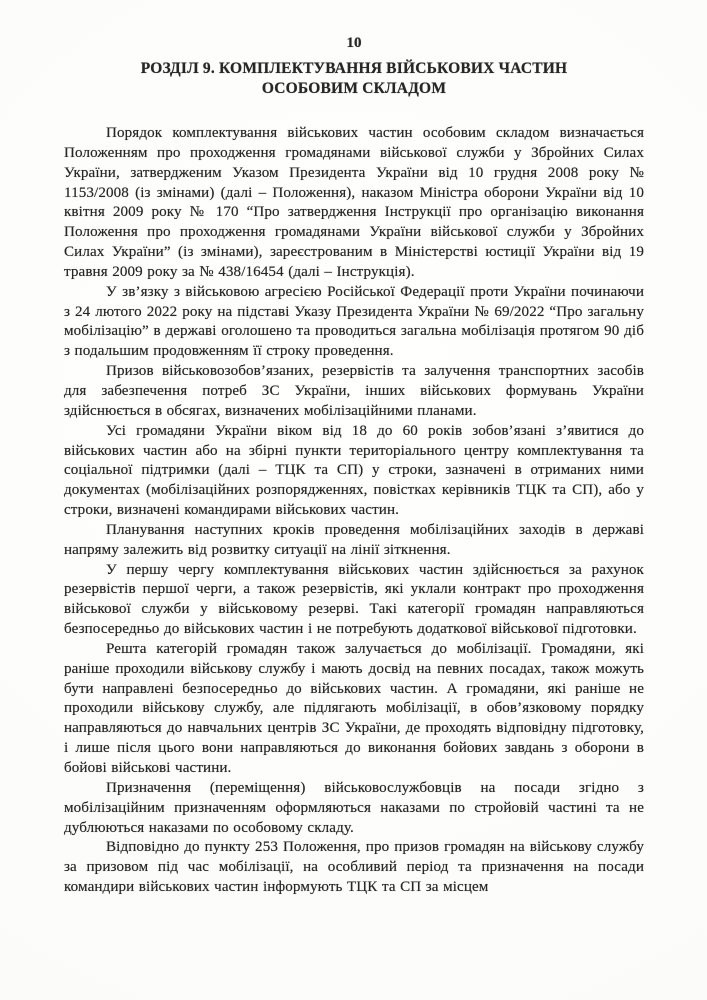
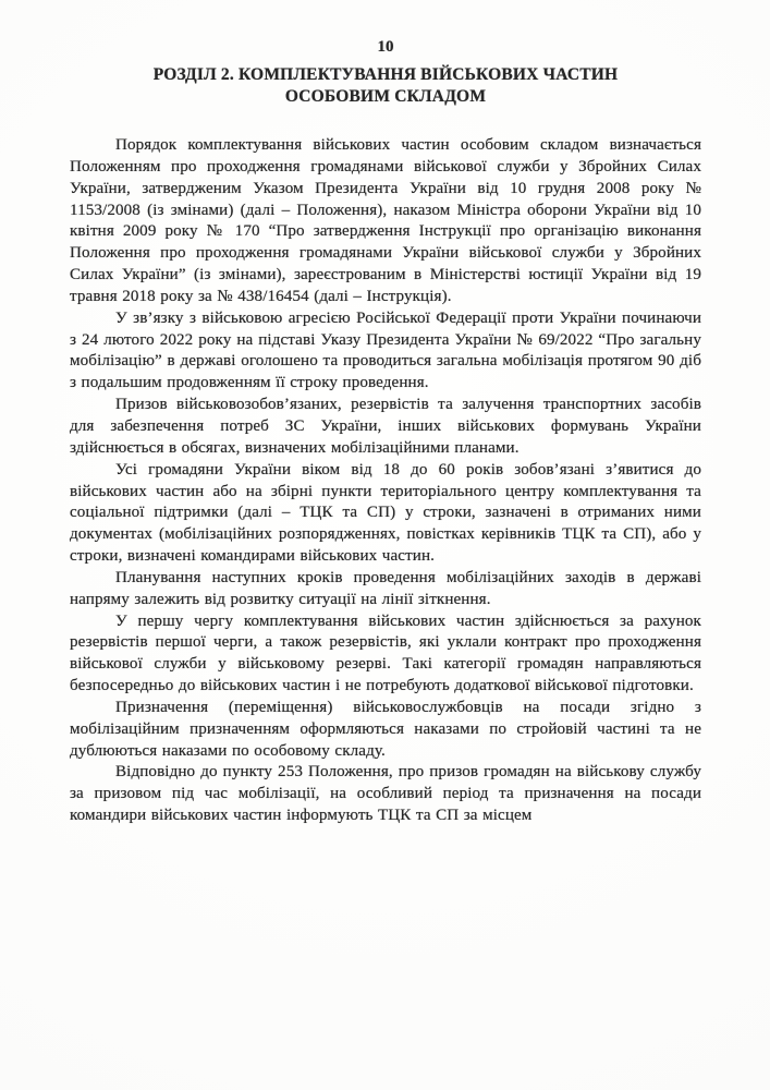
  10
- РОЗДІЛ 9. КОМПЛЕКТУВАННЯ ВІЙСЬКОВИХ ЧАСТИН
+ РОЗДІЛ 2. КОМПЛЕКТУВАННЯ ВІЙСЬКОВИХ ЧАСТИН
  ОСОБОВИМ СКЛАДОМ
- Порядок комплектування військових частин особовим складом визначається Положенням про проходження громадянами військової служби у Збройних Силах України, затвердженим Указом Президента України від 10 грудня 2008 року № 1153/2008 (із змінами) (далі – Положення), наказом Міністра оборони України від 10 квітня 2009 року № 170 “Про затвердження Інструкції про організацію виконання Положення про проходження громадянами України військової служби у Збройних Силах України” (із змінами), зареєстрованим в Міністерстві юстиції України від 19 травня 2009 року за № 438/16454 (далі – Інструкція).
+ Порядок комплектування військових частин особовим складом визначається Положенням про проходження громадянами військової служби у Збройних Силах України, затвердженим Указом Президента України від 10 грудня 2008 року № 1153/2008 (із змінами) (далі – Положення), наказом Міністра оборони України від 10 квітня 2009 року № 170 “Про затвердження Інструкції про організацію виконання Положення про проходження громадянами України військової служби у Збройних Силах України” (із змінами), зареєстрованим в Міністерстві юстиції України від 19 травня 2018 року за № 438/16454 (далі – Інструкція).
  У зв’язку з військовою агресією Російської Федерації проти України починаючи з 24 лютого 2022 року на підставі Указу Президента України № 69/2022 “Про загальну мобілізацію” в державі оголошено та проводиться загальна мобілізація протягом 90 діб з подальшим продовженням її строку проведення.
  Призов військовозобов’язаних, резервістів та залучення транспортних засобів для забезпечення потреб ЗС України, інших військових формувань України здійснюється в обсягах, визначених мобілізаційними планами.
  Усі громадяни України віком від 18 до 60 років зобов’язані з’явитися до військових частин або на збірні пункти територіального центру комплектування та соціальної підтримки (далі – ТЦК та СП) у строки, зазначені в отриманих ними документах (мобілізаційних розпорядженнях, повістках керівників ТЦК та СП), або у строки, визначені командирами військових частин.
  Планування наступних кроків проведення мобілізаційних заходів в державі напряму залежить від розвитку ситуації на лінії зіткнення.
  У першу чергу комплектування військових частин здійснюється за рахунок резервістів першої черги, а також резервістів, які уклали контракт про проходження військової служби у військовому резерві. Такі категорії громадян направляються безпосередньо до військових частин і не потребують додаткової військової підготовки.
- Решта категорій громадян також залучається до мобілізації. Громадяни, які раніше проходили військову службу і мають досвід на певних посадах, також можуть бути направлені безпосередньо до військових частин. А громадяни, які раніше не проходили військову службу, але підлягають мобілізації, в обов’язковому порядку направляються до навчальних центрів ЗС України, де проходять відповідну підготовку, і лише після цього вони направляються до виконання бойових завдань з оборони в бойові військові частини.
  Призначення (переміщення) військовослужбовців на посади згідно з мобілізаційним призначенням оформляються наказами по стройовій частині та не дублюються наказами по особовому складу.
  Відповідно до пункту 253 Положення, про призов громадян на військову службу за призовом під час мобілізації, на особливий період та призначення на посади командири військових частин інформують ТЦК та СП за місцем
